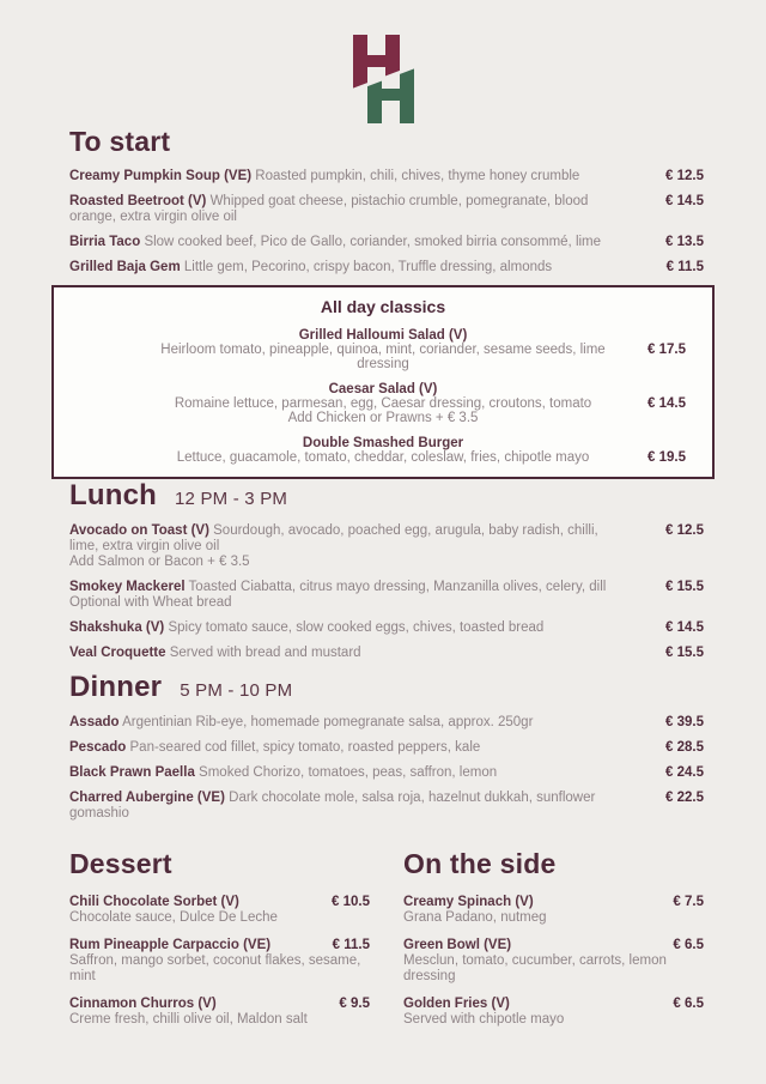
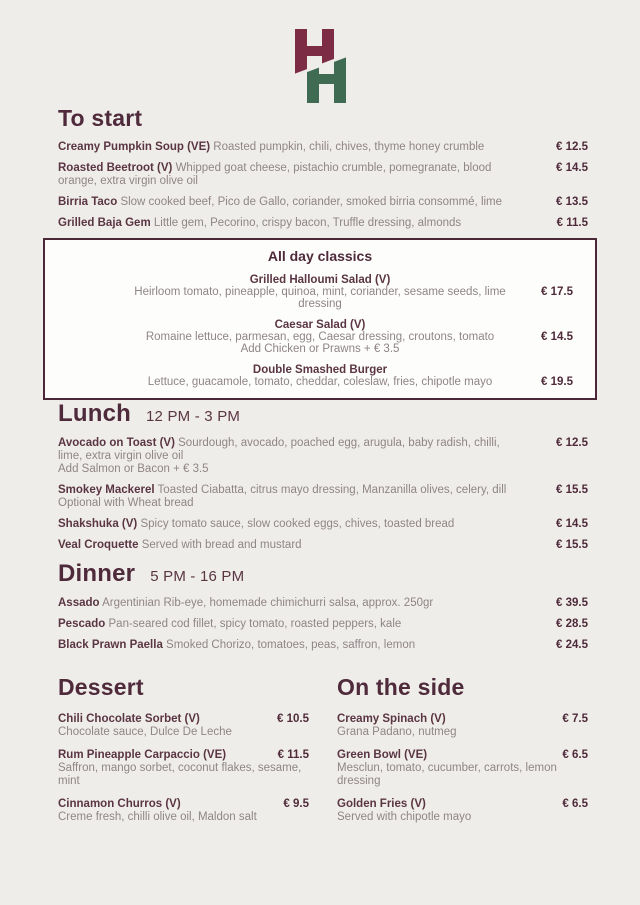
  To start
  Creamy Pumpkin Soup (VE) Roasted pumpkin, chili, chives, thyme honey crumble
  € 12.5
  Roasted Beetroot (V) Whipped goat cheese, pistachio crumble, pomegranate, blood orange, extra virgin olive oil
  € 14.5
  Birria Taco Slow cooked beef, Pico de Gallo, coriander, smoked birria consommé, lime
  € 13.5
  Grilled Baja Gem Little gem, Pecorino, crispy bacon, Truffle dressing, almonds
  € 11.5
  All day classics
  Grilled Halloumi Salad (V)
  Heirloom tomato, pineapple, quinoa, mint, coriander, sesame seeds, lime dressing
  € 17.5
  Caesar Salad (V)
  Romaine lettuce, parmesan, egg, Caesar dressing, croutons, tomato
  Add Chicken or Prawns + € 3.5
  € 14.5
  Double Smashed Burger
  Lettuce, guacamole, tomato, cheddar, coleslaw, fries, chipotle mayo
  € 19.5
  Lunch
  12 PM - 3 PM
  Avocado on Toast (V) Sourdough, avocado, poached egg, arugula, baby radish, chilli, lime, extra virgin olive oil
  Add Salmon or Bacon + € 3.5
  € 12.5
  Smokey Mackerel Toasted Ciabatta, citrus mayo dressing, Manzanilla olives, celery, dill
  Optional with Wheat bread
  € 15.5
  Shakshuka (V) Spicy tomato sauce, slow cooked eggs, chives, toasted bread
  € 14.5
  Veal Croquette Served with bread and mustard
  € 15.5
  Dinner
- 5 PM - 10 PM
+ 5 PM - 16 PM
- Assado Argentinian Rib-eye, homemade pomegranate salsa, approx. 250gr
+ Assado Argentinian Rib-eye, homemade chimichurri salsa, approx. 250gr
  € 39.5
  Pescado Pan-seared cod fillet, spicy tomato, roasted peppers, kale
  € 28.5
  Black Prawn Paella Smoked Chorizo, tomatoes, peas, saffron, lemon
  € 24.5
- Charred Aubergine (VE) Dark chocolate mole, salsa roja, hazelnut dukkah, sunflower gomashio
- € 22.5
  Dessert
  Chili Chocolate Sorbet (V)
  € 10.5
  Chocolate sauce, Dulce De Leche
  Rum Pineapple Carpaccio (VE)
  € 11.5
  Saffron, mango sorbet, coconut flakes, sesame, mint
  Cinnamon Churros (V)
  € 9.5
  Creme fresh, chilli olive oil, Maldon salt
  On the side
  Creamy Spinach (V)
  € 7.5
  Grana Padano, nutmeg
  Green Bowl (VE)
  € 6.5
  Mesclun, tomato, cucumber, carrots, lemon dressing
  Golden Fries (V)
  € 6.5
  Served with chipotle mayo
